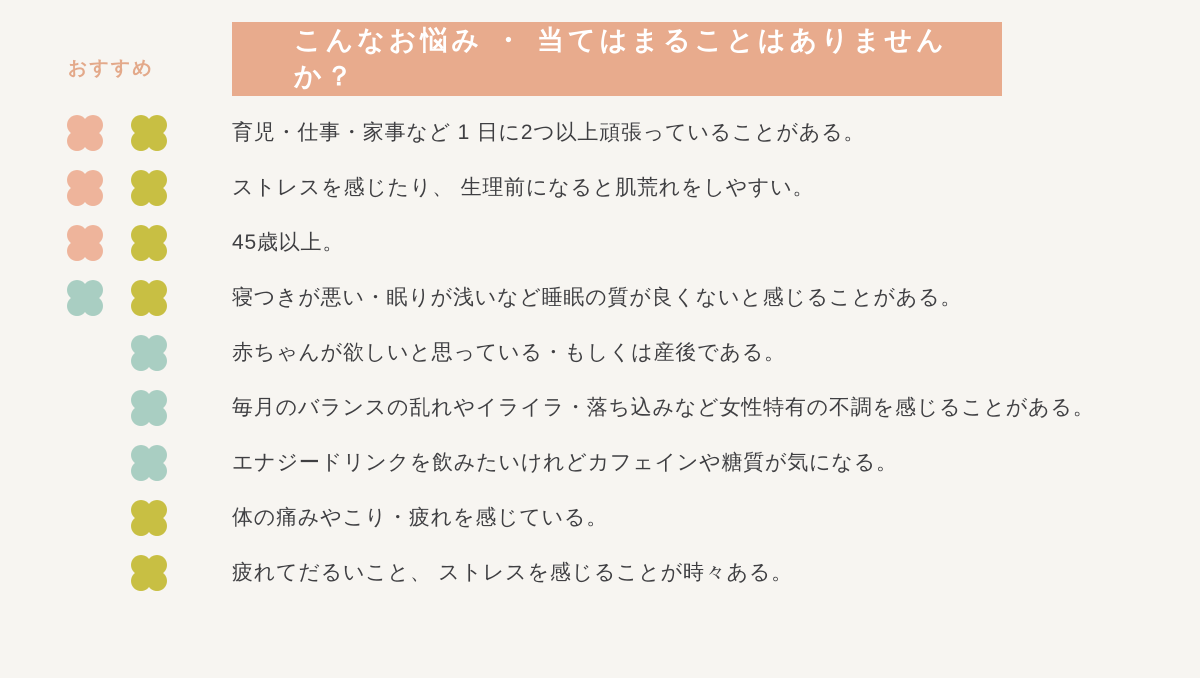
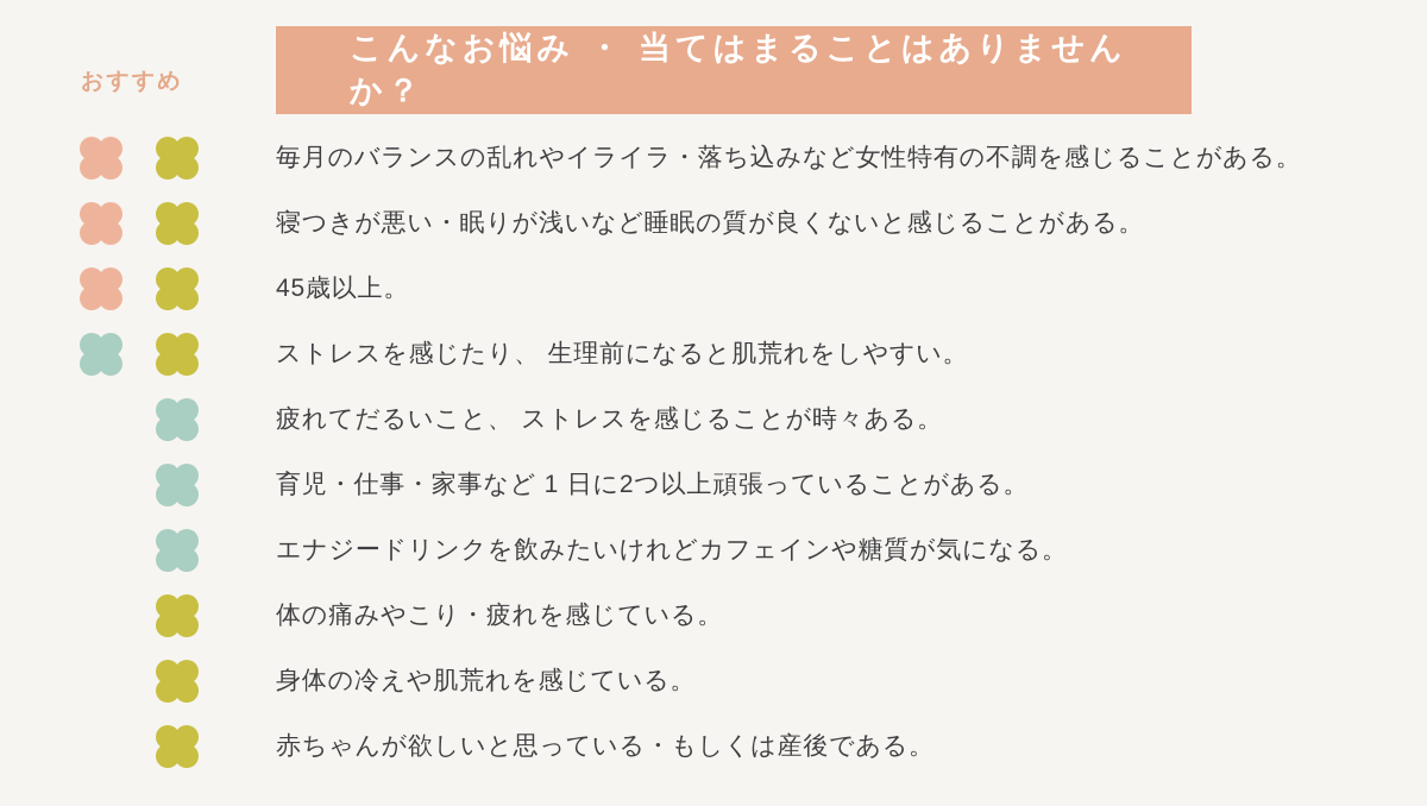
  おすすめ
  こんなお悩み ・ 当てはまることはありませんか？
- 育児・仕事・家事など 1 日に2つ以上頑張っていることがある。
+ 毎月のバランスの乱れやイライラ・落ち込みなど女性特有の不調を感じることがある。
- ストレスを感じたり、 生理前になると肌荒れをしやすい。
+ 寝つきが悪い・眠りが浅いなど睡眠の質が良くないと感じることがある。
  45歳以上。
- 寝つきが悪い・眠りが浅いなど睡眠の質が良くないと感じることがある。
+ ストレスを感じたり、 生理前になると肌荒れをしやすい。
- 赤ちゃんが欲しいと思っている・もしくは産後である。
+ 疲れてだるいこと、 ストレスを感じることが時々ある。
- 毎月のバランスの乱れやイライラ・落ち込みなど女性特有の不調を感じることがある。
+ 育児・仕事・家事など 1 日に2つ以上頑張っていることがある。
  エナジードリンクを飲みたいけれどカフェインや糖質が気になる。
  体の痛みやこり・疲れを感じている。
+ 身体の冷えや肌荒れを感じている。
- 疲れてだるいこと、 ストレスを感じることが時々ある。
+ 赤ちゃんが欲しいと思っている・もしくは産後である。
